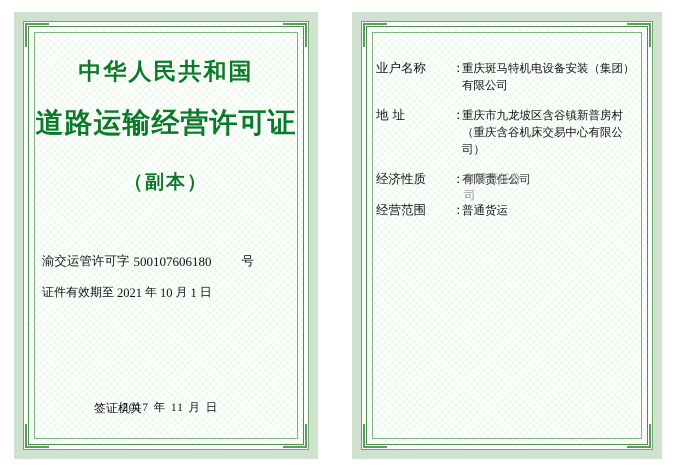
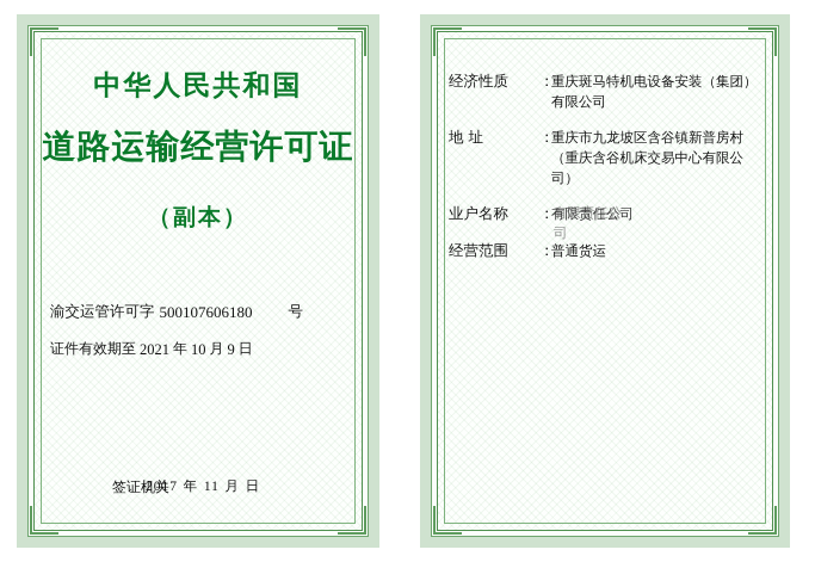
  中华人民共和国
  道路运输经营许可证
  （副本）
  渝交运管许可字
  500107606180
  号
  证件有效期至
  2021
  年
  10
  月
- 1
+ 9
  日
  签证机关
  2017 年 11 月 日
- 业户名称
+ 经济性质
  ：
  重庆斑马特机电设备安装（集团）
  有限公司
  地 址
  ：
  重庆市九龙坡区含谷镇新普房村
  （重庆含谷机床交易中心有限公司）
- 经济性质
+ 业户名称
  ：
  有限责任公司
  有限责任公司
  经营范围
  ：
  普通货运
